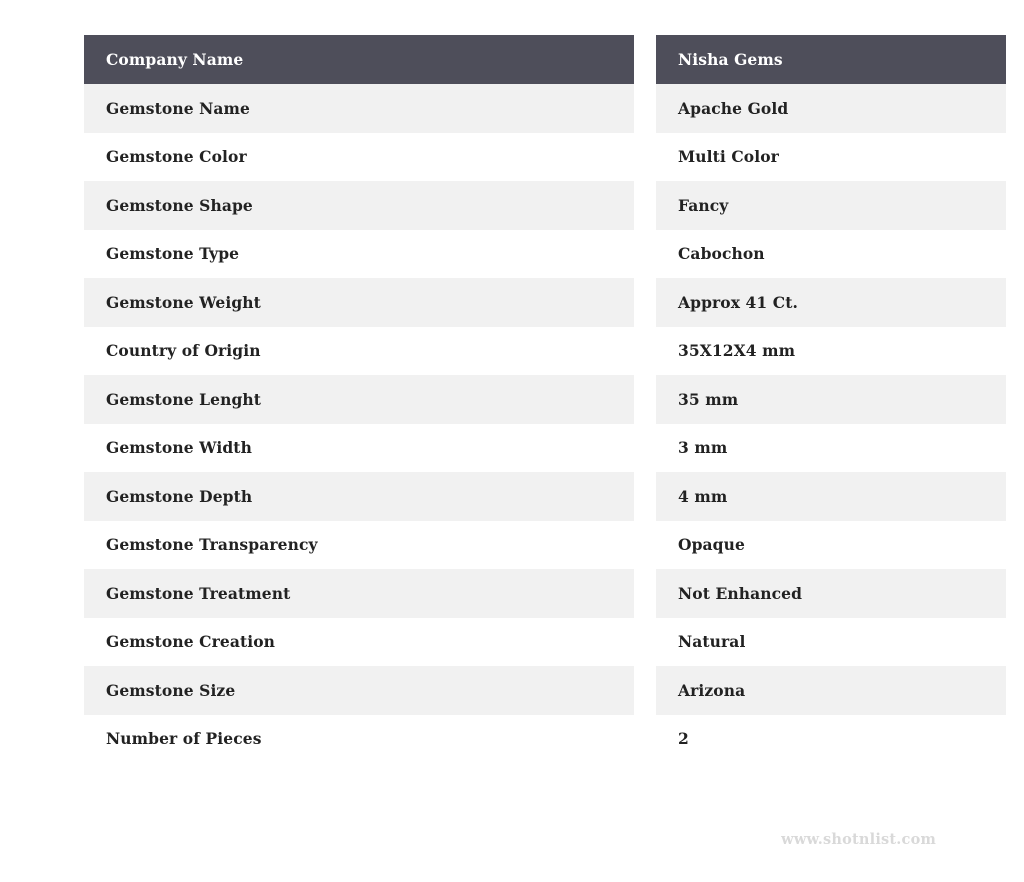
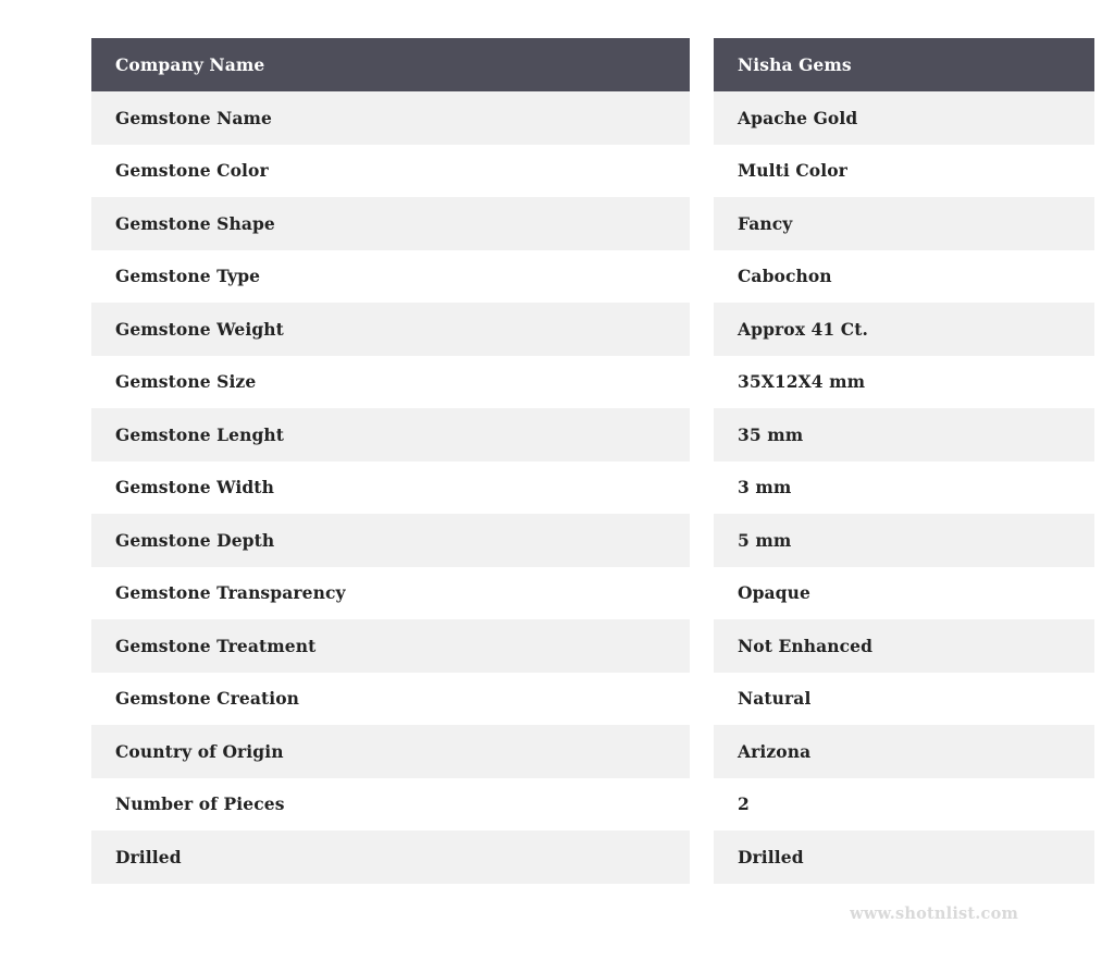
  Company Name	Nisha Gems
  Gemstone Name	Apache Gold
  Gemstone Color	Multi Color
  Gemstone Shape	Fancy
  Gemstone Type	Cabochon
  Gemstone Weight	Approx 41 Ct.
- Country of Origin	35X12X4 mm
+ Gemstone Size	35X12X4 mm
  Gemstone Lenght	35 mm
  Gemstone Width	3 mm
- Gemstone Depth	4 mm
+ Gemstone Depth	5 mm
  Gemstone Transparency	Opaque
  Gemstone Treatment	Not Enhanced
  Gemstone Creation	Natural
- Gemstone Size	Arizona
+ Country of Origin	Arizona
  Number of Pieces	2
+ Drilled	Drilled
  www.shotnlist.com
